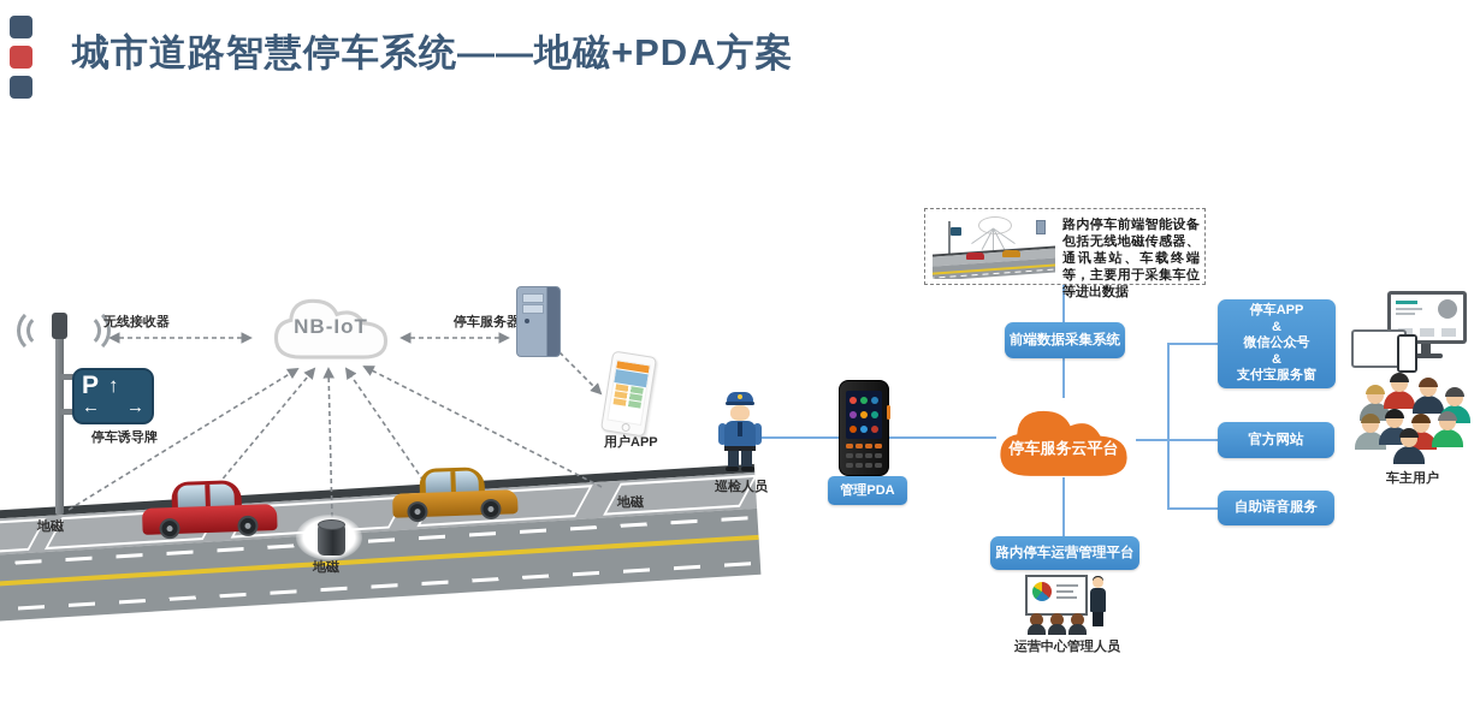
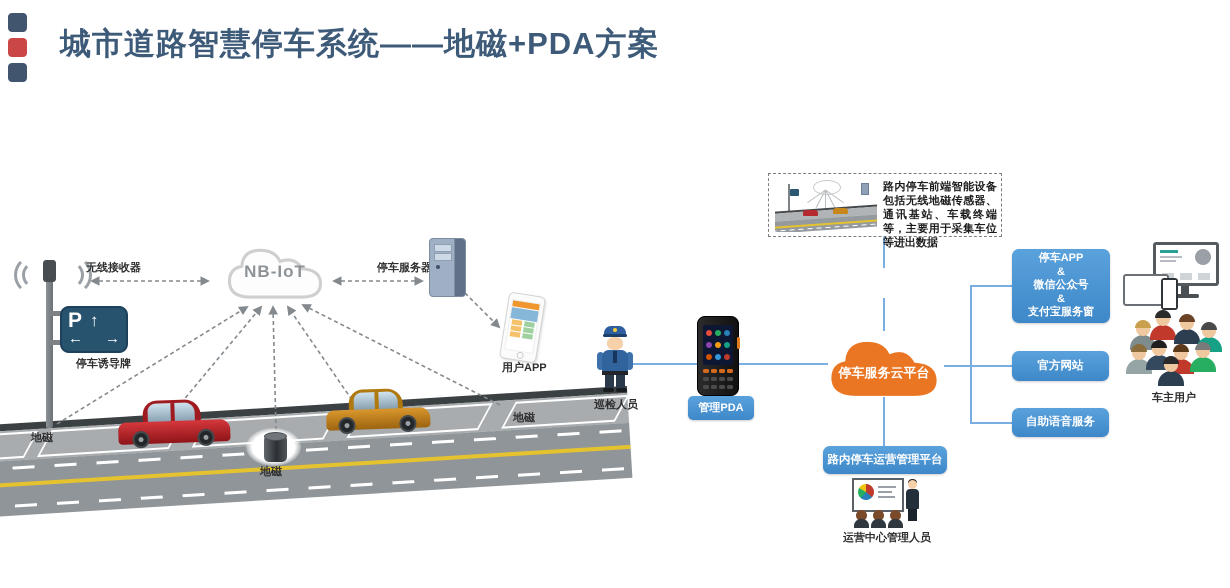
  城市道路智慧停车系统——地磁+PDA方案
  无线接收器
  P
  ↑
  ←
  →
  停车诱导牌
  NB-IoT
  停车服务器
  用户APP
  地磁
  地磁
  地磁
  路内停车前端智能设备包括无线地磁传感器、通讯基站、车载终端等，主要用于采集车位等进出数据
- 前端数据采集系统
  停车服务云平台
  巡检人员
  管理PDA
  路内停车运营管理平台
  运营中心管理人员
  停车APP
  &
  微信公众号
  &
  支付宝服务窗
  官方网站
  自助语音服务
  车主用户
